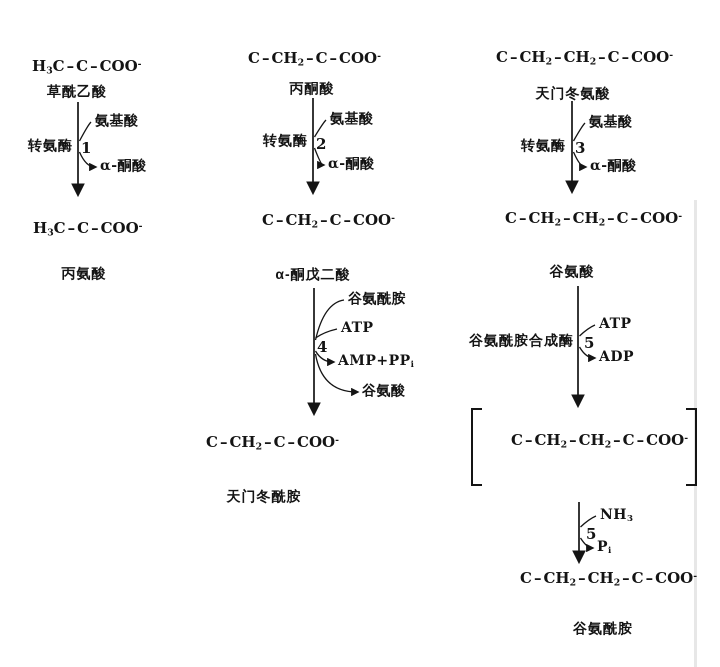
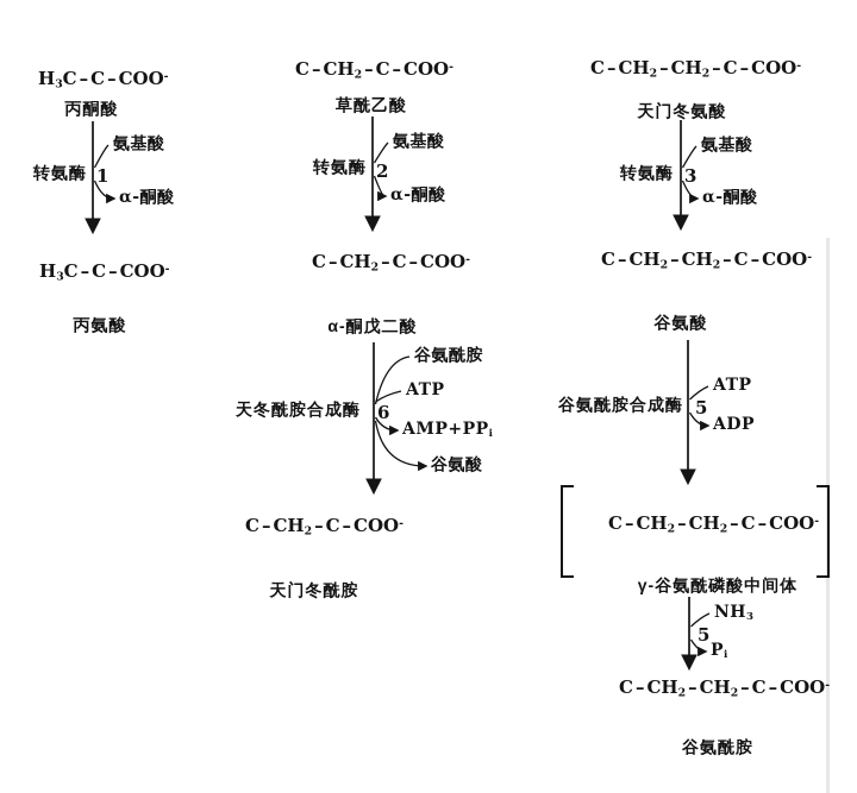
  H3C–C–COO-
- 草酰乙酸
+ 丙酮酸
  H3C–C–COO-
  丙氨酸
  C–CH2 –C–COO-
- 丙酮酸
+ 草酰乙酸
  C–CH2 –C–COO-
  α-酮戊二酸
  C–CH2 –C–COO-
  天门冬酰胺
  C–CH2 –CH2 –C–COO-
  天门冬氨酸
  C–CH2 –CH2 –C–COO-
  谷氨酸
  C–CH2 –CH2 –C–COO-
+ γ-谷氨酰磷酸中间体
  C–CH2 –CH2 –C–COO-
  谷氨酰胺
  转氨酶
  1
  氨基酸
  α-酮酸
  转氨酶
  2
  氨基酸
  α-酮酸
  转氨酶
  3
  氨基酸
  α-酮酸
+ 天冬酰胺合成酶
- 4
+ 6
  谷氨酰胺
  ATP
  AMP+PPi
  谷氨酸
  谷氨酰胺合成酶
  5
  ATP
  ADP
  5
  NH3
  Pi
